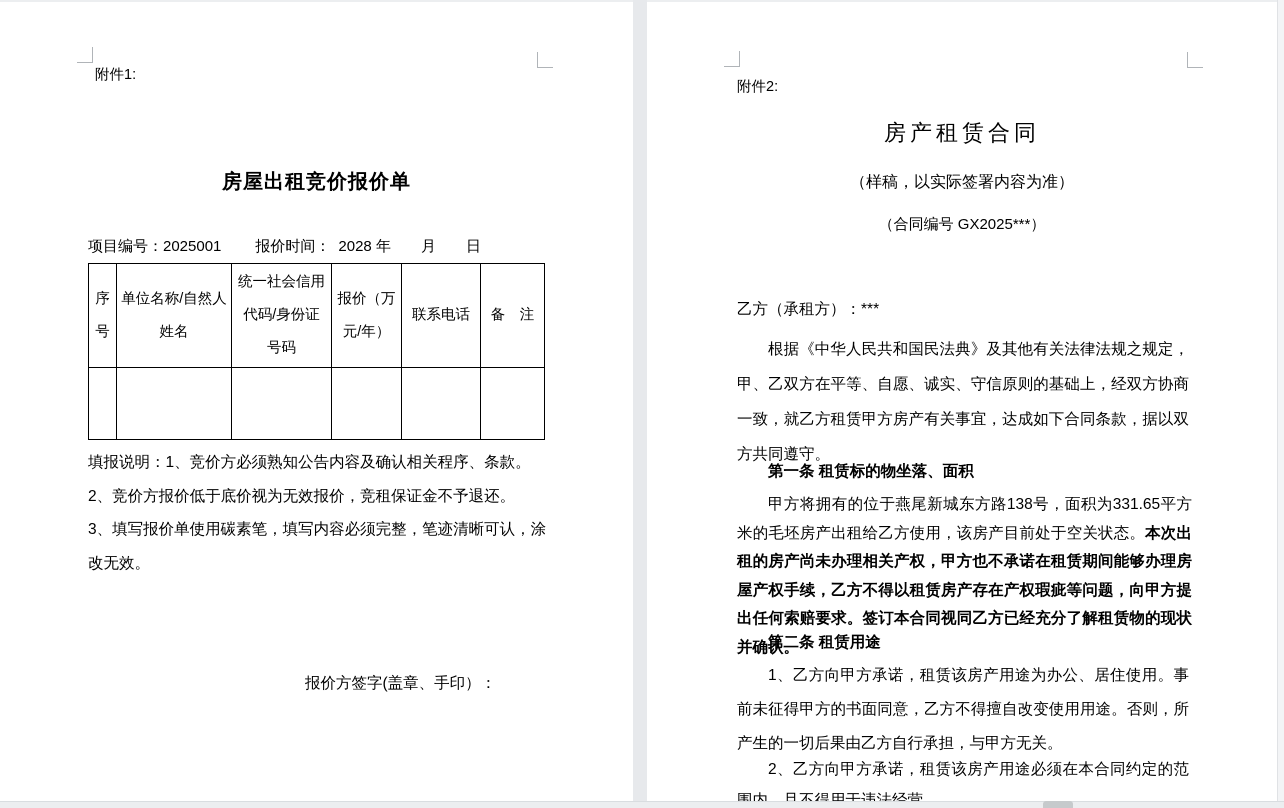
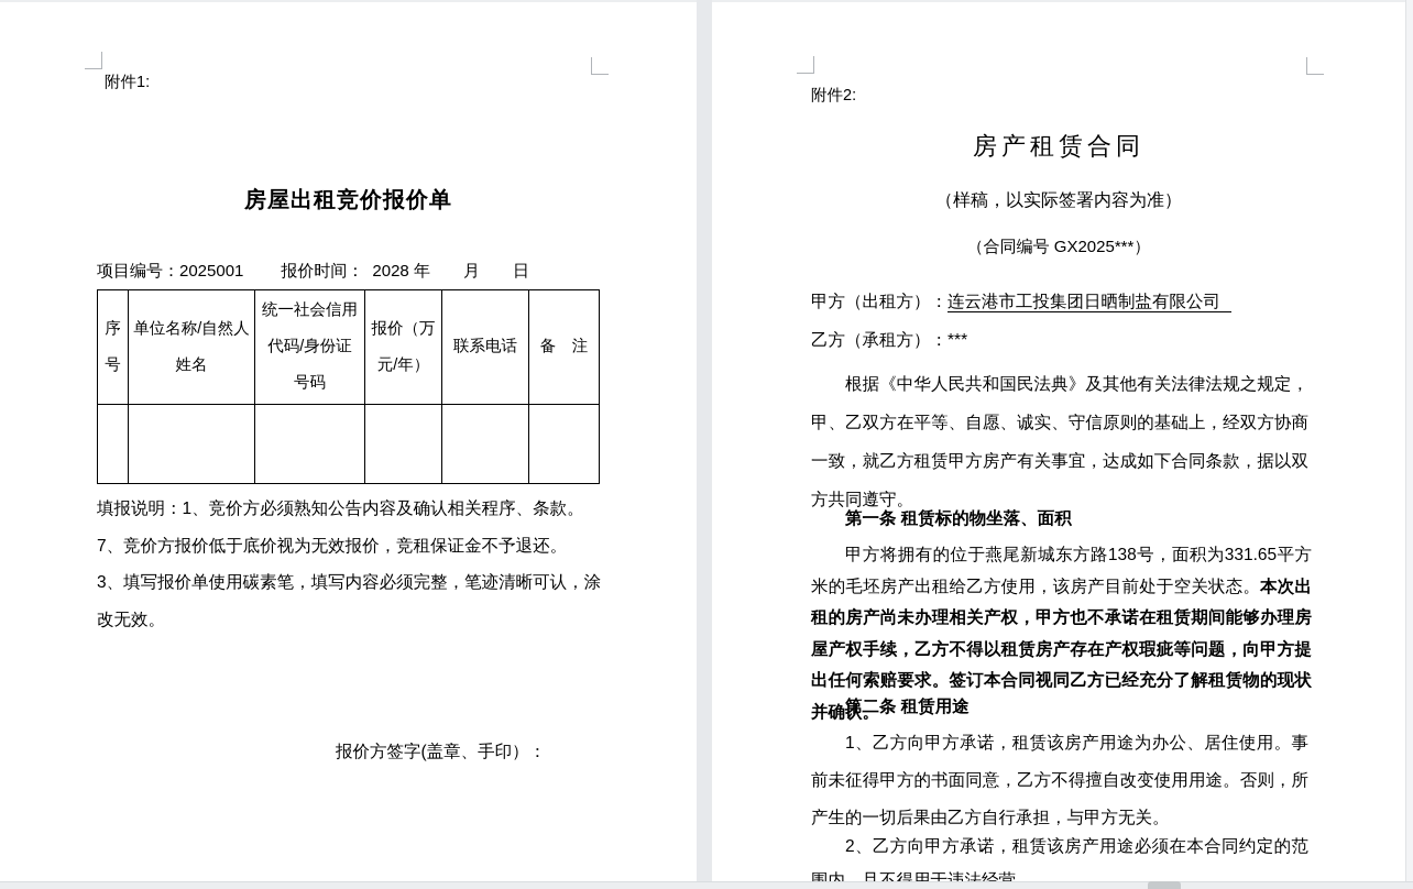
  附件1:
  房屋出租竞价报价单
  项目编号：2025001 报价时间： 2028 年 月 日
  序号	单位名称/自然人姓名	统一社会信用代码/身份证号码	报价（万元/年）	联系电话	备 注
  填报说明：1、竞价方必须熟知公告内容及确认相关程序、条款。
- 2、竞价方报价低于底价视为无效报价，竞租保证金不予退还。
+ 7、竞价方报价低于底价视为无效报价，竞租保证金不予退还。
  3、填写报价单使用碳素笔，填写内容必须完整，笔迹清晰可认，涂改无效。
  报价方签字(盖章、手印）：
  附件2:
  房产租赁合同
  （样稿，以实际签署内容为准）
  （合同编号 GX2025***）
+ 甲方（出租方）：连云港市工投集团日晒制盐有限公司
  乙方（承租方）：***
  根据《中华人民共和国民法典》及其他有关法律法规之规定，甲、乙双方在平等、自愿、诚实、守信原则的基础上，经双方协商一致，就乙方租赁甲方房产有关事宜，达成如下合同条款，据以双方共同遵守。
  第一条 租赁标的物坐落、面积
  甲方将拥有的位于燕尾新城东方路138号，面积为331.65平方米的毛坯房产出租给乙方使用，该房产目前处于空关状态。本次出租的房产尚未办理相关产权，甲方也不承诺在租赁期间能够办理房屋产权手续，乙方不得以租赁房产存在产权瑕疵等问题，向甲方提出任何索赔要求。签订本合同视同乙方已经充分了解租赁物的现状并确认。
  第二条 租赁用途
  1、乙方向甲方承诺，租赁该房产用途为办公、居住使用。事前未征得甲方的书面同意，乙方不得擅自改变使用用途。否则，所产生的一切后果由乙方自行承担，与甲方无关。
